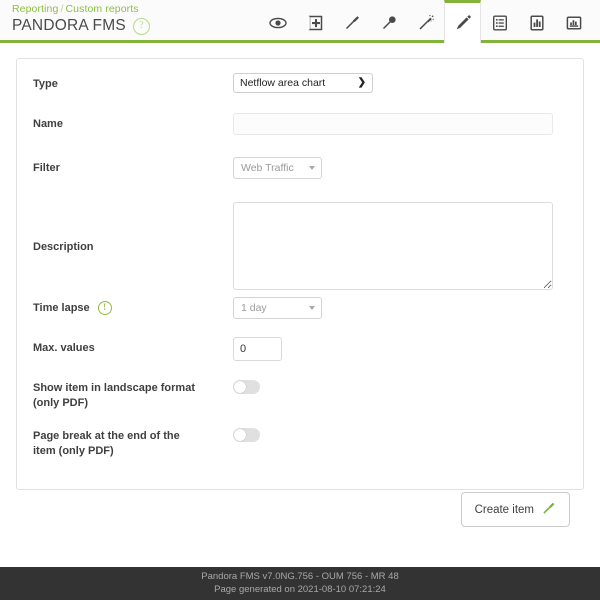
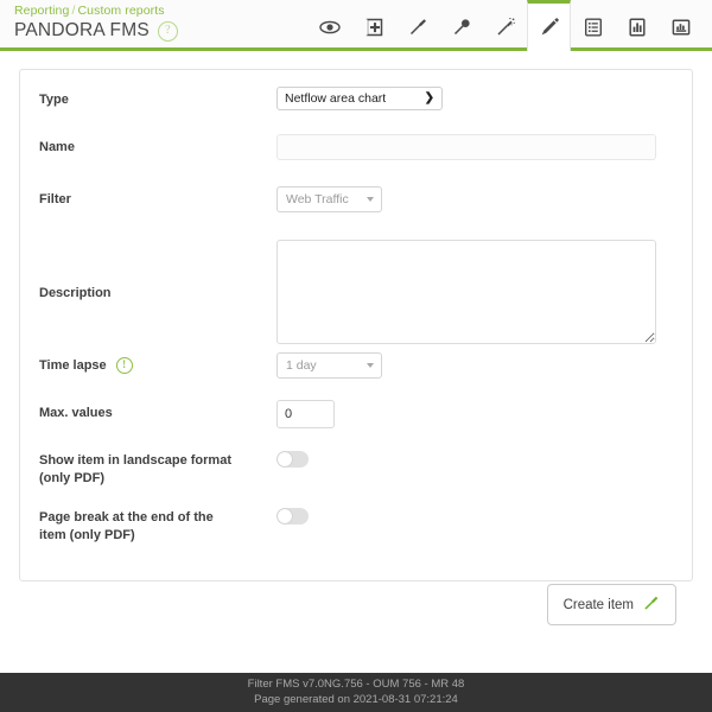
  Reporting / Custom reports
  PANDORA FMS
  ?
  Type
  Netflow area chart
  ❯
  Name
  Filter
  Web Traffic
  Description
  Time lapse
  !
  1 day
  Max. values
  0
  Show item in landscape format (only PDF)
  Page break at the end of the item (only PDF)
  Create item
- Pandora FMS v7.0NG.756 - OUM 756 - MR 48
+ Filter FMS v7.0NG.756 - OUM 756 - MR 48
- Page generated on 2021-08-10 07:21:24
+ Page generated on 2021-08-31 07:21:24
